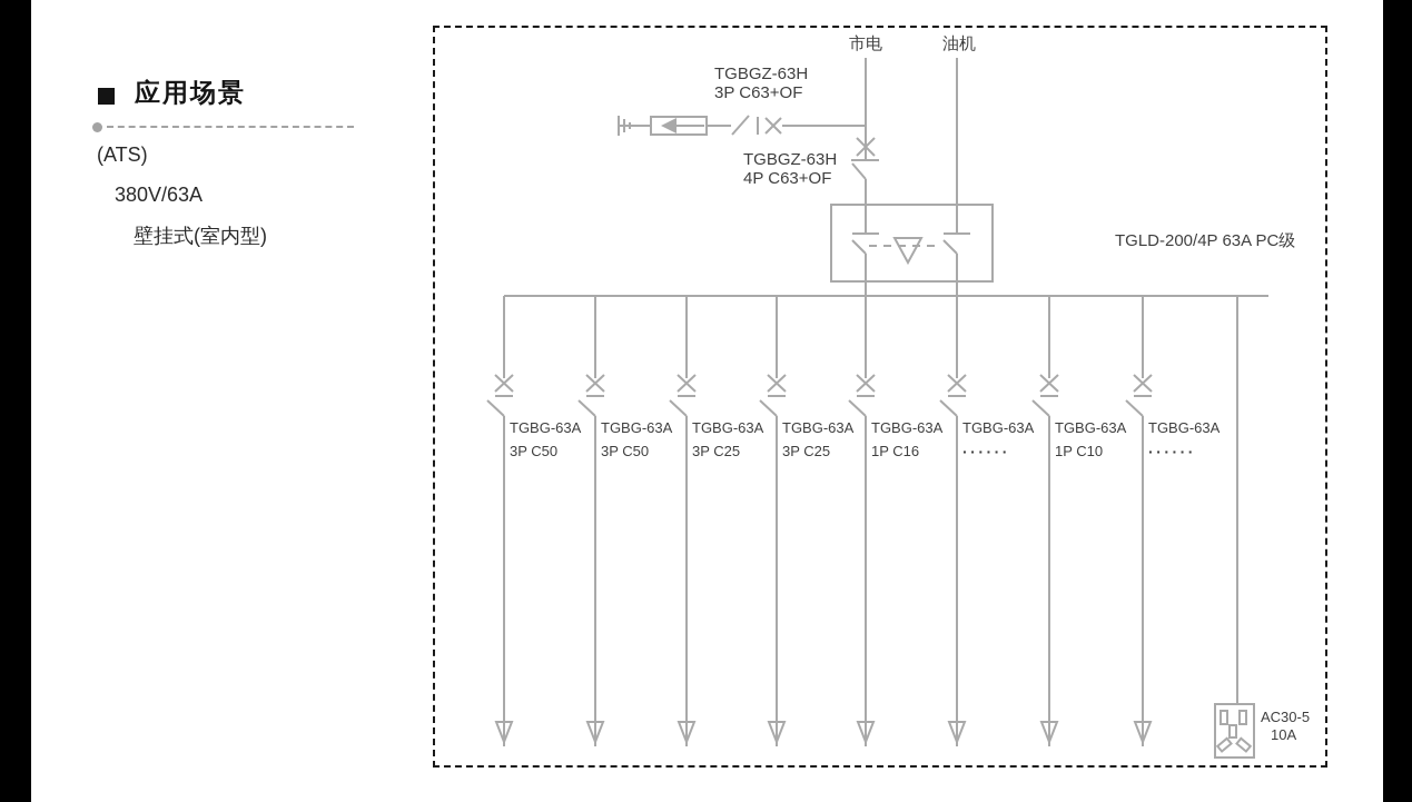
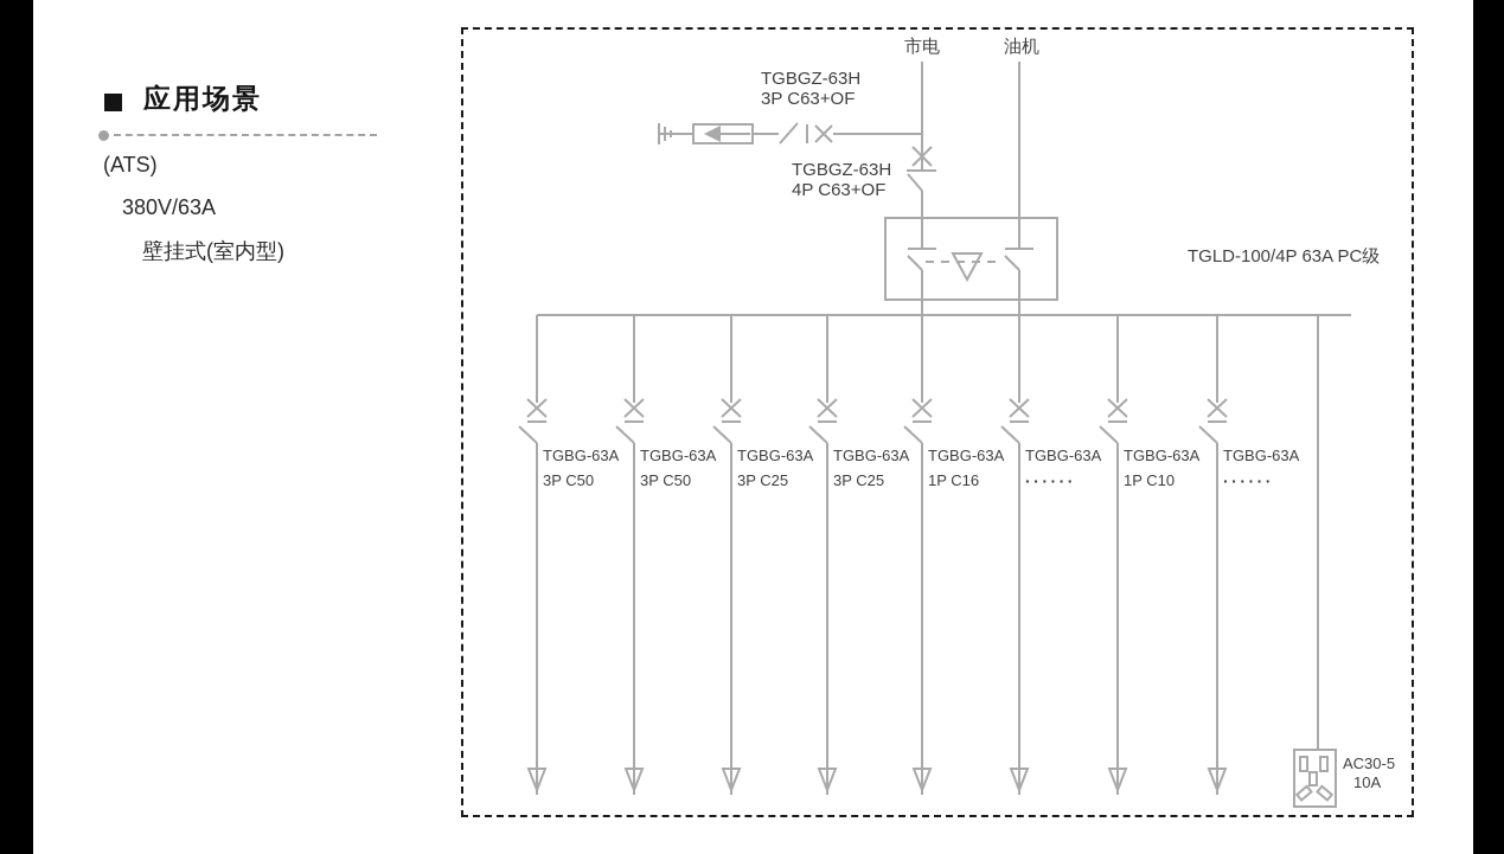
  应用场景
  (ATS)
  380V/63A
  壁挂式(室内型)
  市电
  油机
  TGBGZ-63H
  3P C63+OF
  TGBGZ-63H
  4P C63+OF
- TGLD-200/4P 63A PC级
+ TGLD-100/4P 63A PC级
  TGBG-63A
  3P C50
  TGBG-63A
  3P C50
  TGBG-63A
  3P C25
  TGBG-63A
  3P C25
  TGBG-63A
  1P C16
  TGBG-63A
  ······
  TGBG-63A
  1P C10
  TGBG-63A
  ······
  AC30-5
  10A
